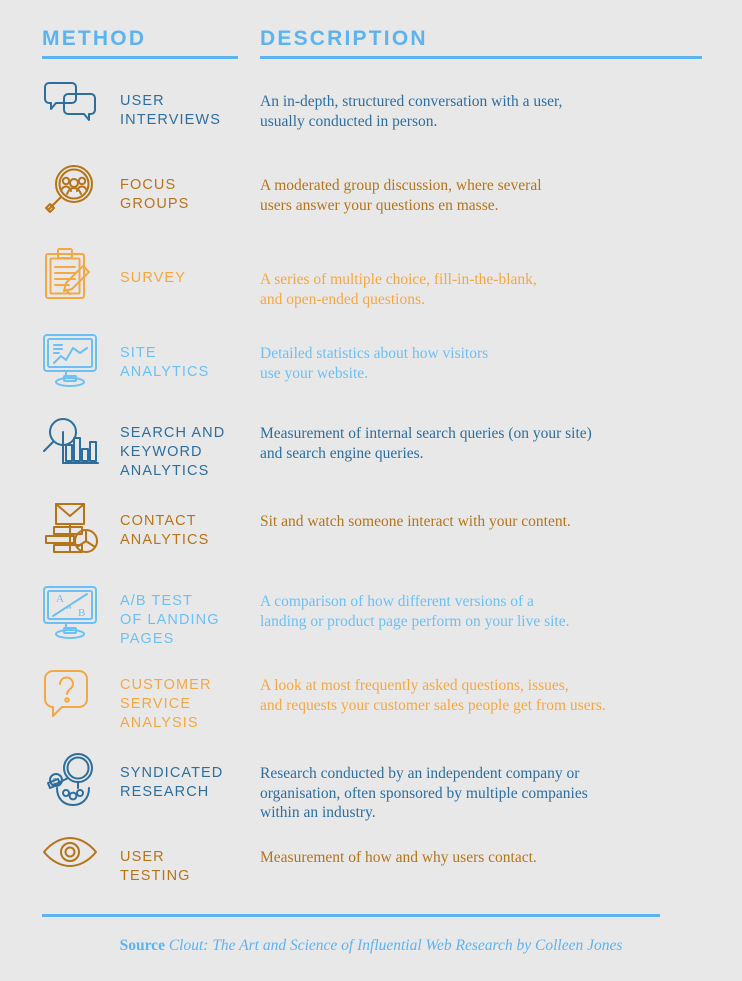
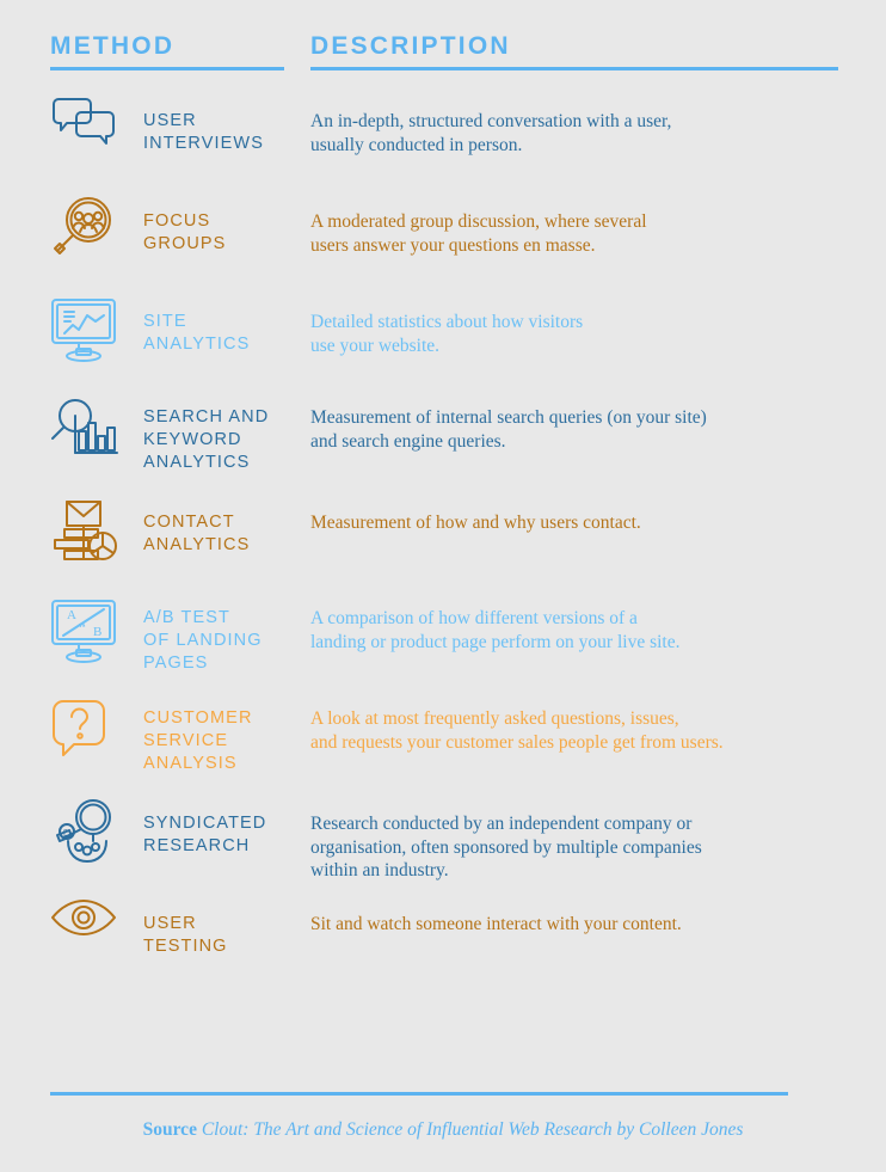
  METHOD
  DESCRIPTION
  USER
  INTERVIEWS
  An in-depth, structured conversation with a user,
  usually conducted in person.
  FOCUS
  GROUPS
  A moderated group discussion, where several
  users answer your questions en masse.
- SURVEY
- A series of multiple choice, fill-in-the-blank,
- and open-ended questions.
  SITE
  ANALYTICS
  Detailed statistics about how visitors
  use your website.
  SEARCH AND
  KEYWORD
  ANALYTICS
  Measurement of internal search queries (on your site)
  and search engine queries.
  CONTACT
  ANALYTICS
- Sit and watch someone interact with your content.
+ Measurement of how and why users contact.
  A
  B
  A/B TEST
  OF LANDING
  PAGES
  A comparison of how different versions of a
  landing or product page perform on your live site.
  CUSTOMER
  SERVICE
  ANALYSIS
  A look at most frequently asked questions, issues,
  and requests your customer sales people get from users.
  £
  SYNDICATED
  RESEARCH
  Research conducted by an independent company or
  organisation, often sponsored by multiple companies
  within an industry.
  USER
  TESTING
- Measurement of how and why users contact.
+ Sit and watch someone interact with your content.
  Source Clout: The Art and Science of Influential Web Research by Colleen Jones
